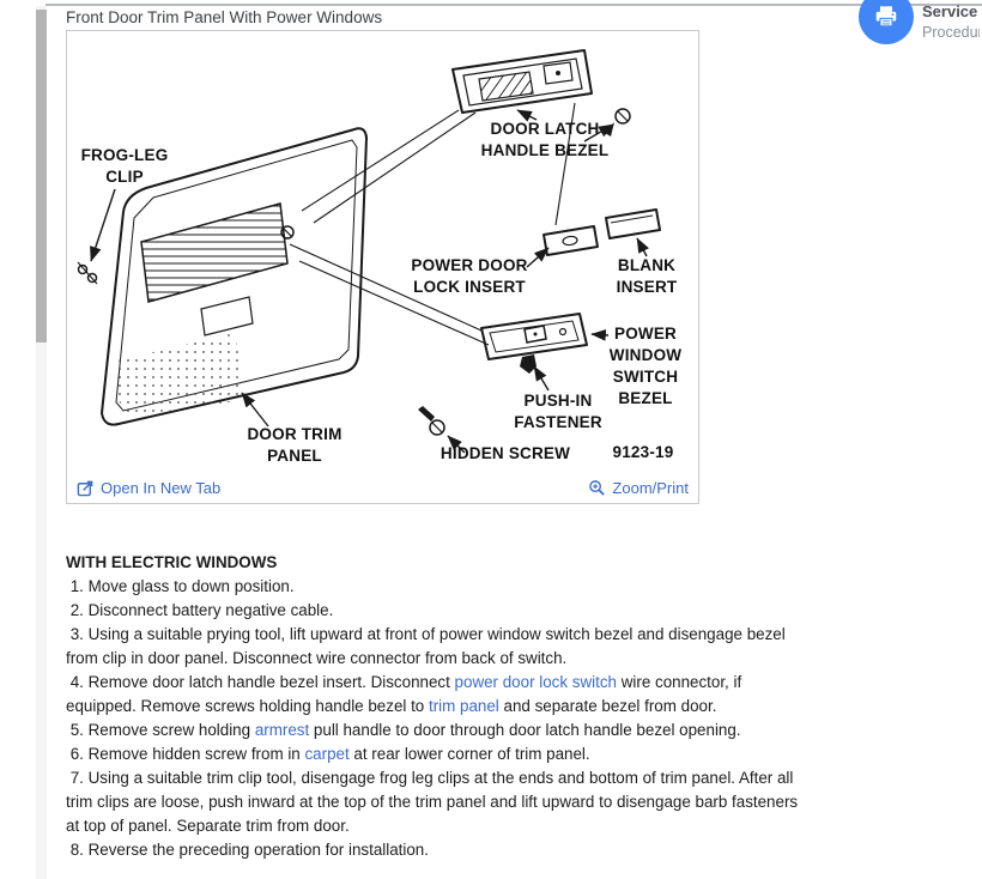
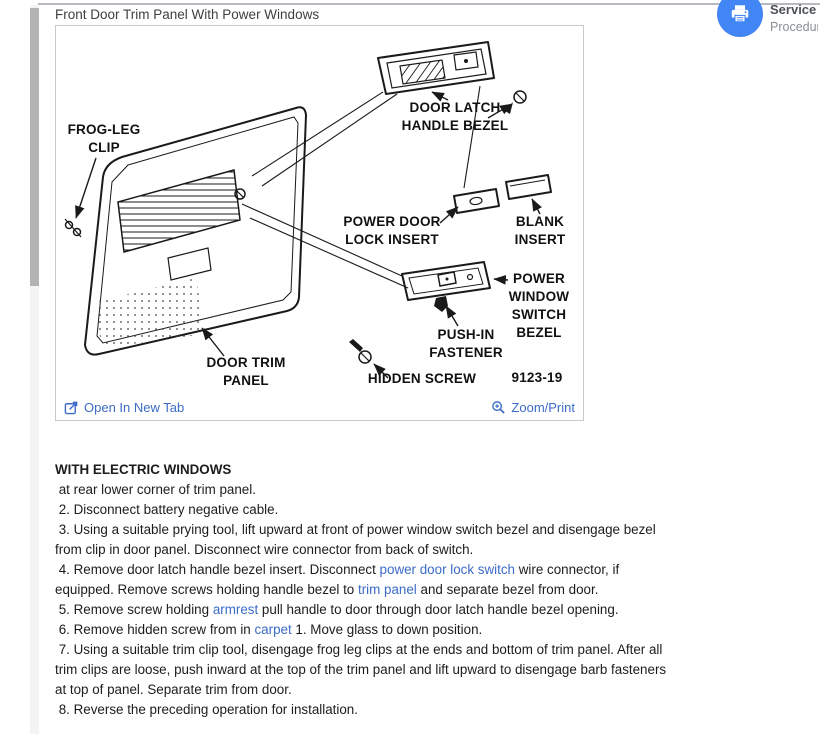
  Front Door Trim Panel With Power Windows
  Service
  Procedu
  FROG-LEG
  CLIP
  DOOR LATCH
  HANDLE BEZEL
  POWER DOOR
  LOCK INSERT
  BLANK
  INSERT
  POWER
  WINDOW
  SWITCH
  BEZEL
  PUSH-IN
  FASTENER
  DOOR TRIM
  PANEL
  HIDDEN SCREW
  9123-19
  Open In New Tab
  Zoom/Print
  WITH ELECTRIC WINDOWS
- 1. Move glass to down position.
+ at rear lower corner of trim panel.
  2. Disconnect battery negative cable.
  3. Using a suitable prying tool, lift upward at front of power window switch bezel and disengage bezel from clip in door panel. Disconnect wire connector from back of switch.
  4. Remove door latch handle bezel insert. Disconnect power door lock switch wire connector, if equipped. Remove screws holding handle bezel to trim panel and separate bezel from door.
  5. Remove screw holding armrest pull handle to door through door latch handle bezel opening.
- 6. Remove hidden screw from in carpet at rear lower corner of trim panel.
+ 6. Remove hidden screw from in carpet 1. Move glass to down position.
  7. Using a suitable trim clip tool, disengage frog leg clips at the ends and bottom of trim panel. After all trim clips are loose, push inward at the top of the trim panel and lift upward to disengage barb fasteners at top of panel. Separate trim from door.
  8. Reverse the preceding operation for installation.
